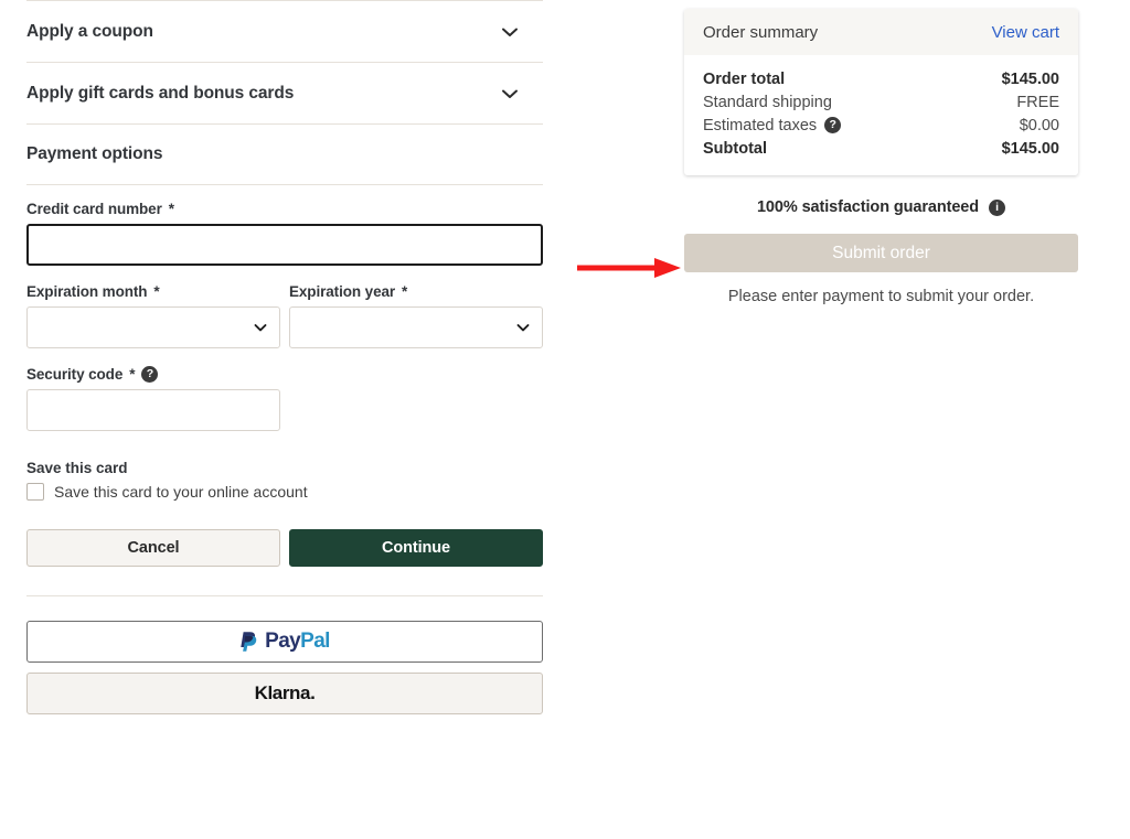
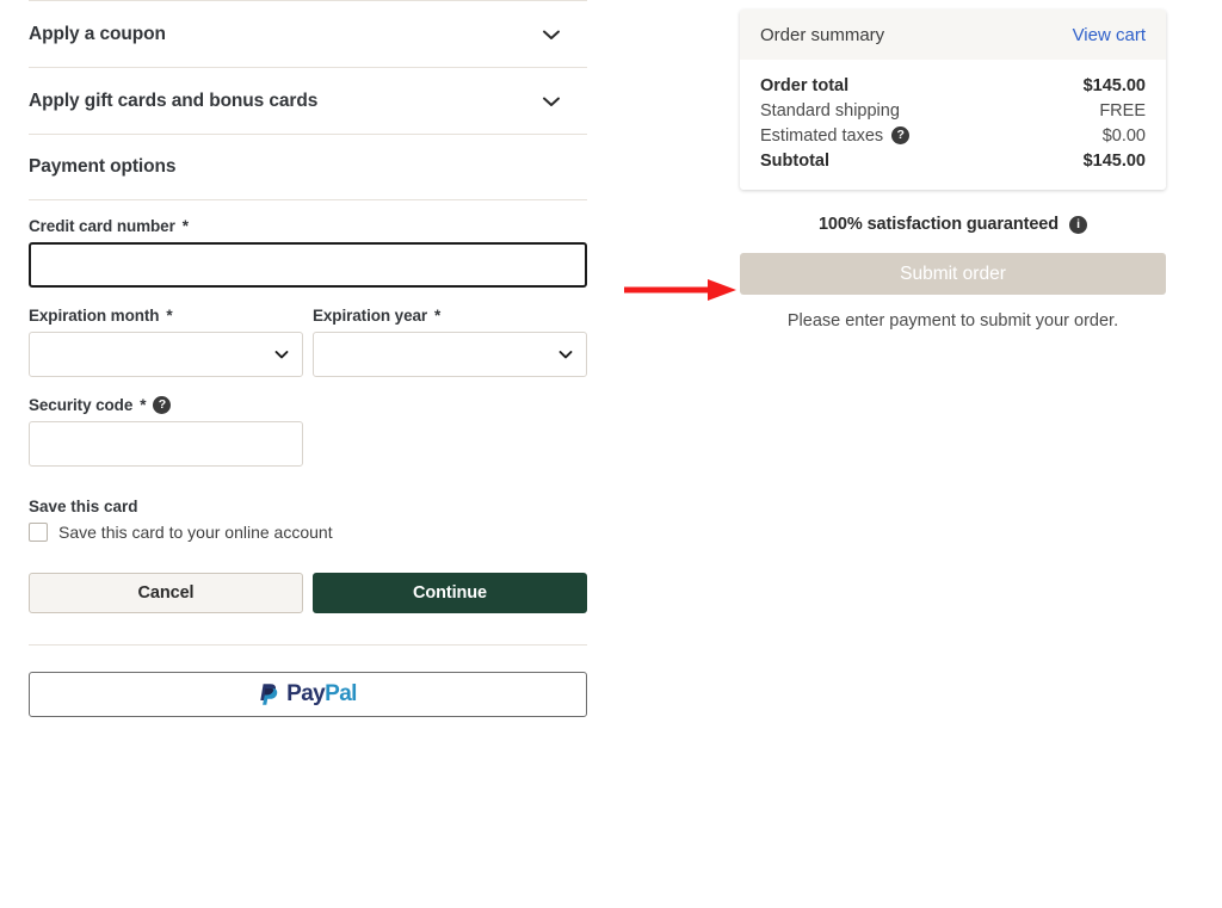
  Apply a coupon
  Apply gift cards and bonus cards
  Payment options
  Credit card number
  *
  Expiration month
  *
  Expiration year
  *
  Security code
  *
  ?
  Save this card
  Save this card to your online account
  Cancel
  Continue
  Pay
  Pal
- Klarna.
  Order summary
  View cart
  Order total
  $145.00
  Standard shipping
  FREE
  Estimated taxes
  ?
  $0.00
  Subtotal
  $145.00
  100% satisfaction guaranteed
  i
  Submit order
  Please enter payment to submit your order.
